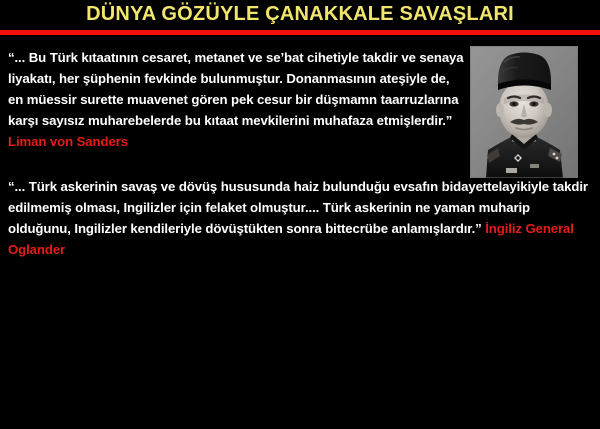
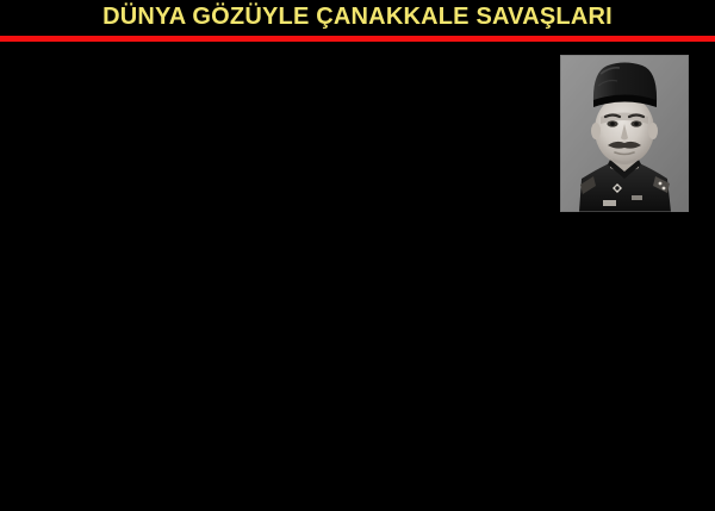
  DÜNYA GÖZÜYLE ÇANAKKALE SAVAŞLARI
- “... Bu Türk kıtaatının cesaret, metanet ve se’bat cihetiyle takdir ve senaya liyakatı, her şüphenin fevkinde bulunmuştur. Donanmasının ateşiyle de, en müessir surette muavenet gören pek cesur bir düşmamn taarruzlarına karşı sayısız muharebelerde bu kıtaat mevkilerini muhafaza etmişlerdir.” Liman von Sanders
- “... Türk askerinin savaş ve dövüş hususunda haiz bulunduğu evsafın bidayettelayikiyle takdir edilmemiş olması, Ingilizler için felaket olmuştur.... Türk askerinin ne yaman muharip olduğunu, Ingilizler kendileriyle dövüştükten sonra bittecrübe anlamışlardır.” İngiliz General Oglander
